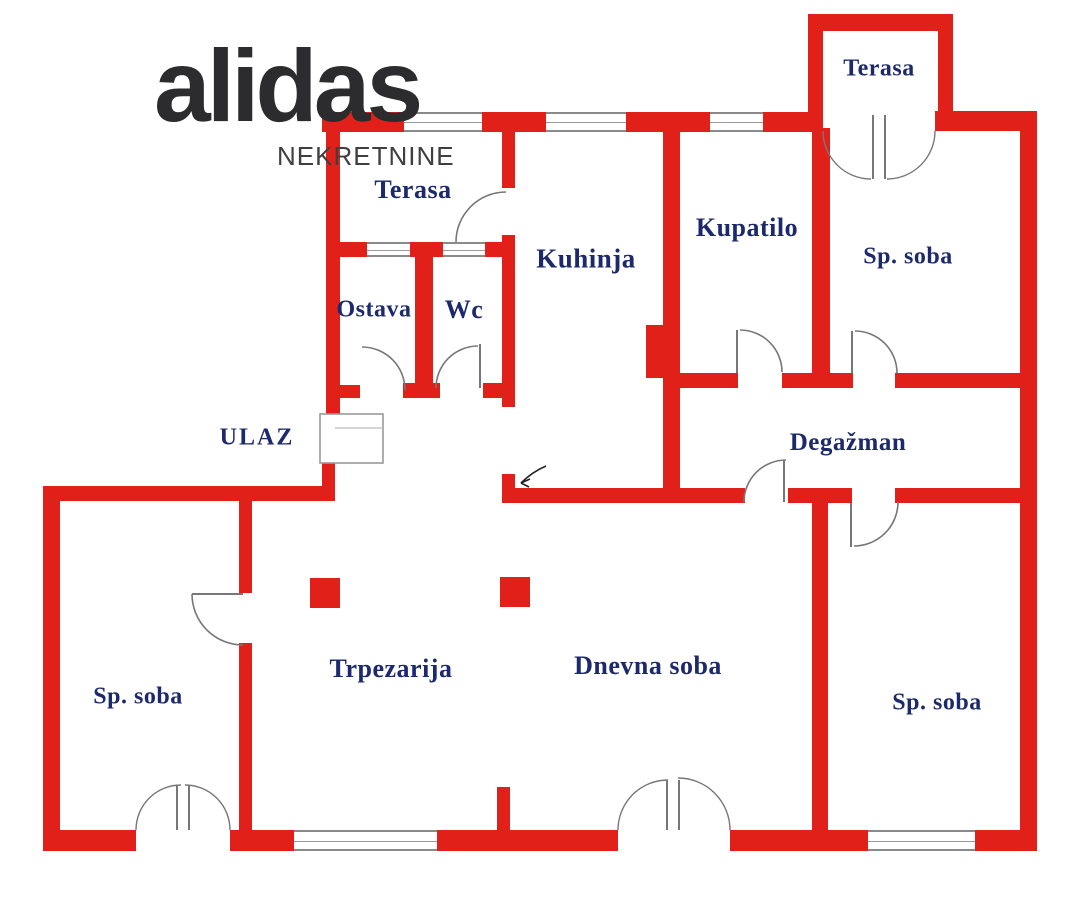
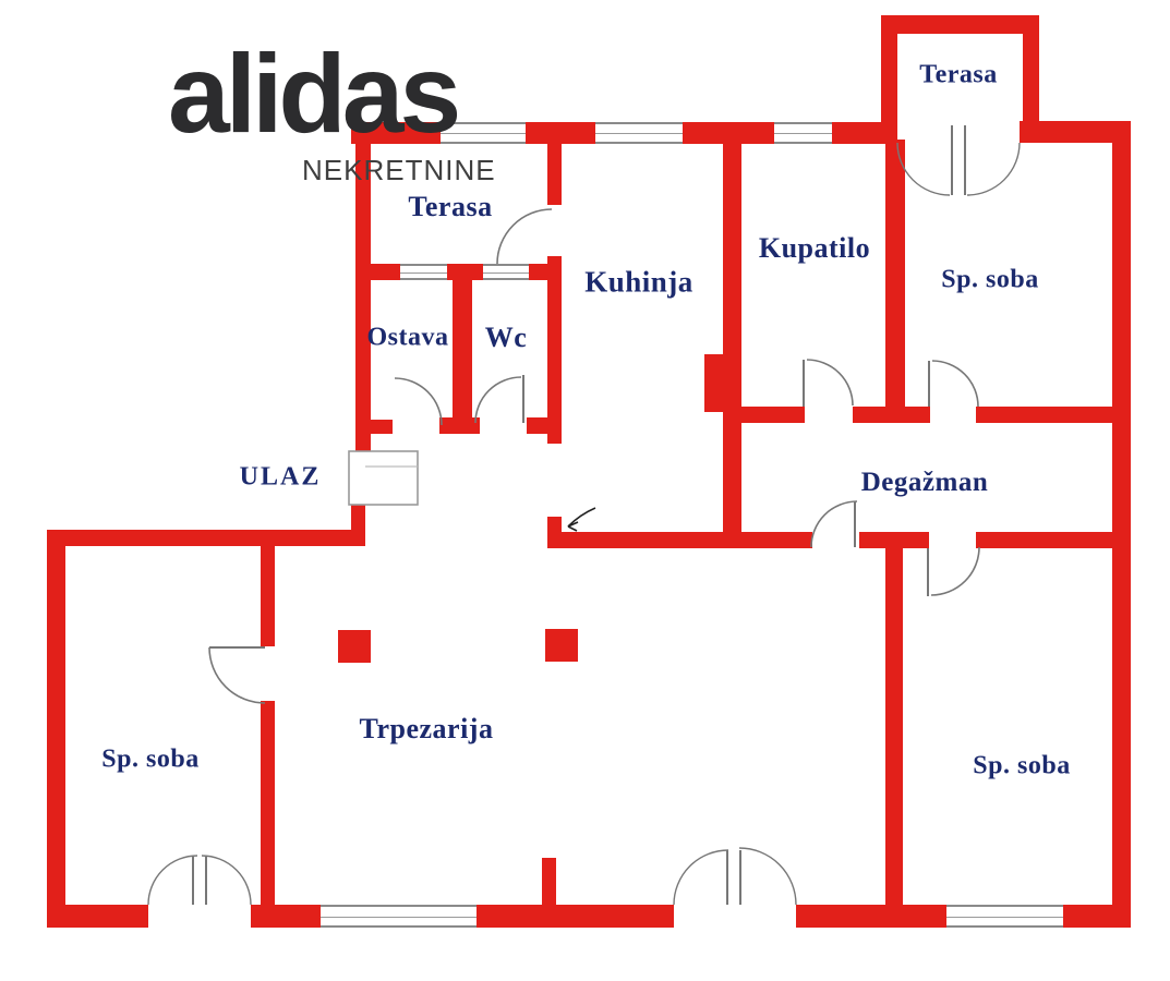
  Terasa
  Terasa
  Kuhinja
  Kupatilo
  Sp. soba
  Ostava
  Wc
  ULAZ
  Degažman
  Sp. soba
  Trpezarija
- Dnevna soba
  Sp. soba
  alidas
  NEKRETNINE
